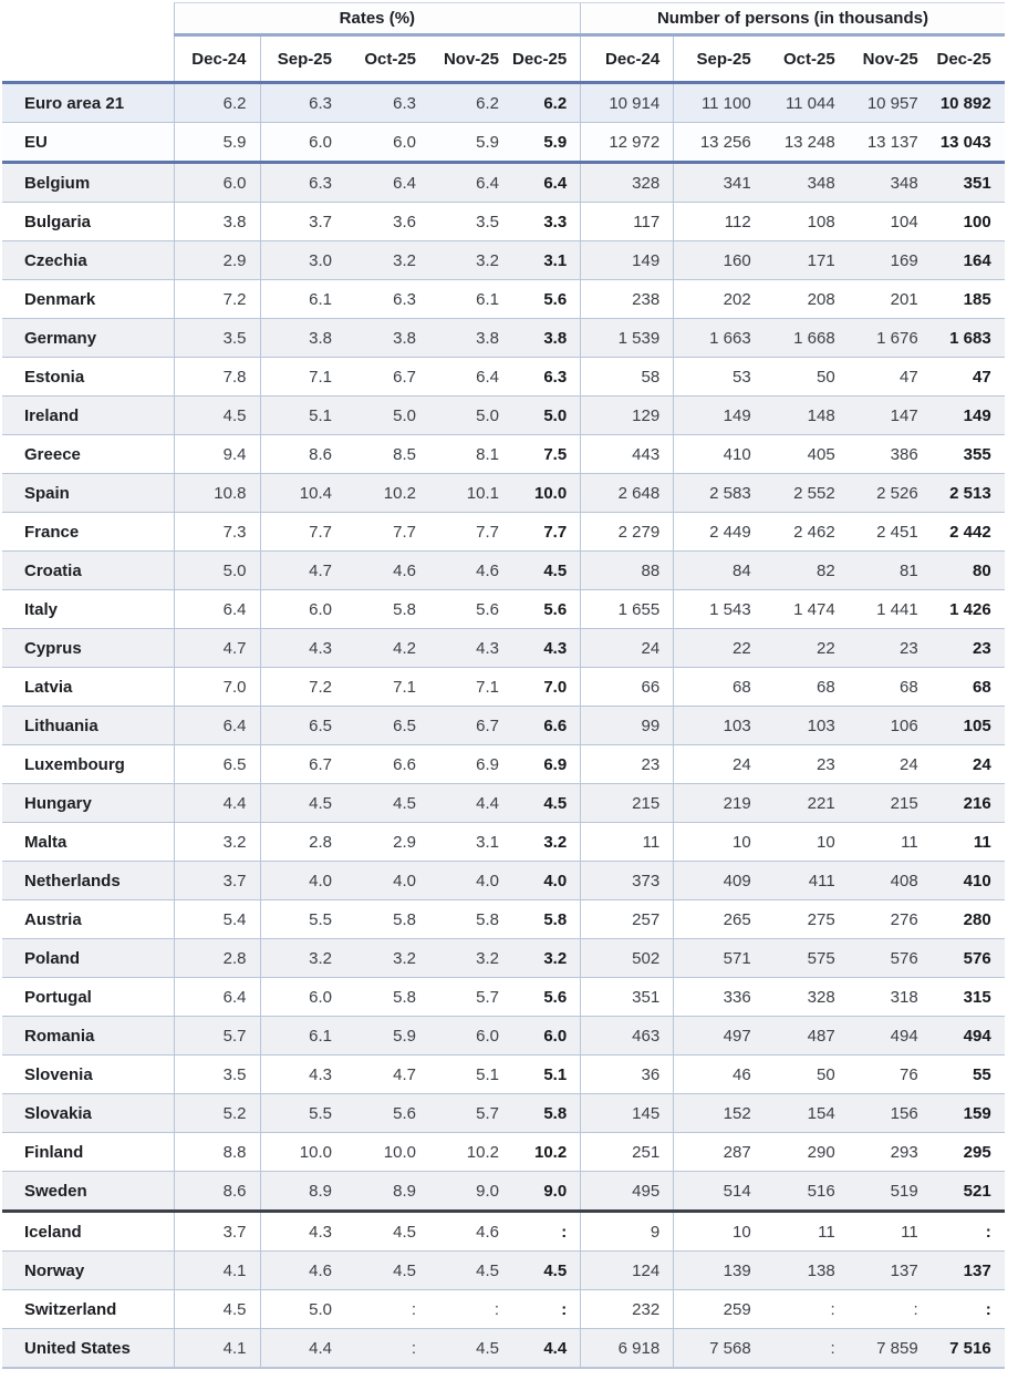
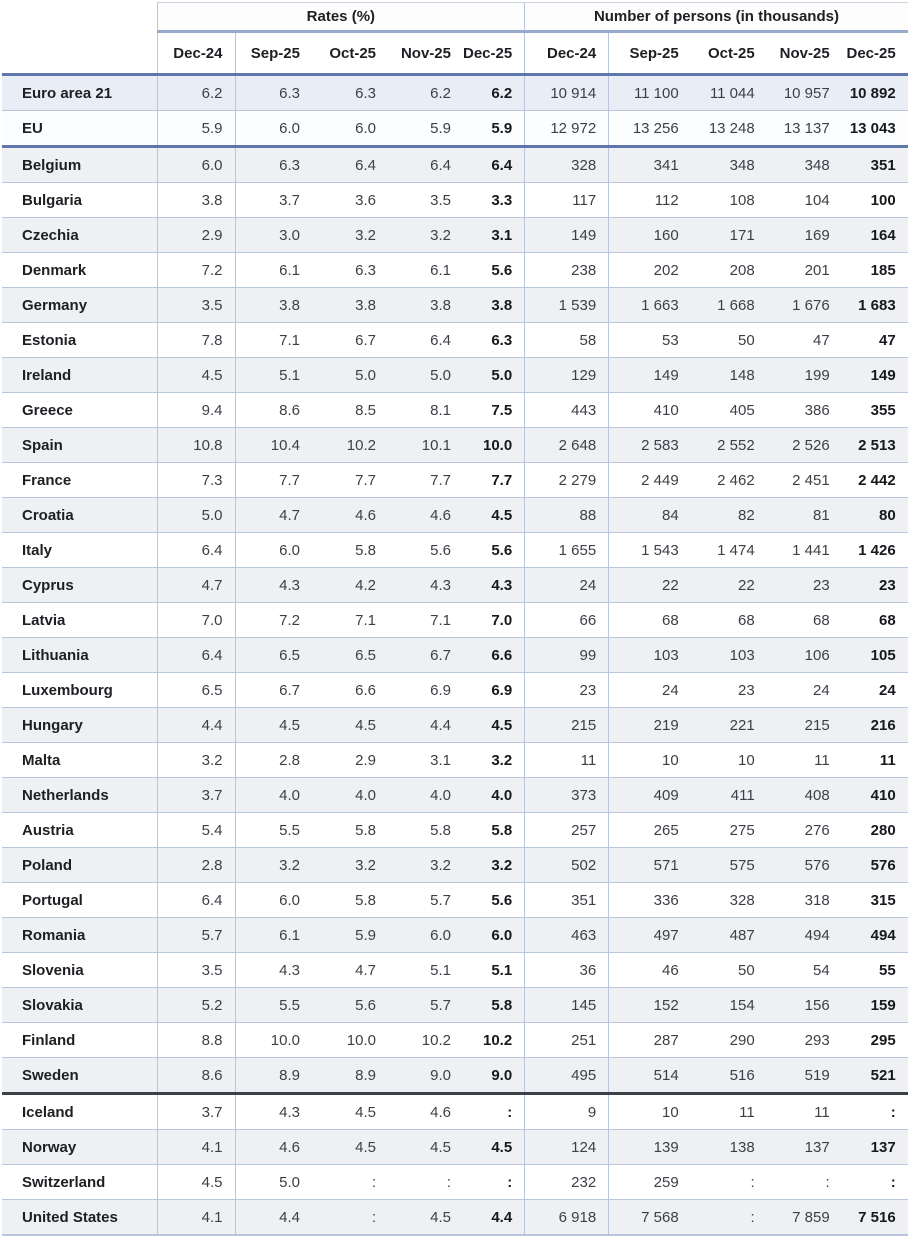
  	Rates (%)	Number of persons (in thousands)
  Dec-24	Sep-25	Oct-25	Nov-25	Dec-25	Dec-24	Sep-25	Oct-25	Nov-25	Dec-25
  Euro area 21	6.2	6.3	6.3	6.2	6.2	10 914	11 100	11 044	10 957	10 892
  EU	5.9	6.0	6.0	5.9	5.9	12 972	13 256	13 248	13 137	13 043
  Belgium	6.0	6.3	6.4	6.4	6.4	328	341	348	348	351
  Bulgaria	3.8	3.7	3.6	3.5	3.3	117	112	108	104	100
  Czechia	2.9	3.0	3.2	3.2	3.1	149	160	171	169	164
  Denmark	7.2	6.1	6.3	6.1	5.6	238	202	208	201	185
  Germany	3.5	3.8	3.8	3.8	3.8	1 539	1 663	1 668	1 676	1 683
  Estonia	7.8	7.1	6.7	6.4	6.3	58	53	50	47	47
- Ireland	4.5	5.1	5.0	5.0	5.0	129	149	148	147	149
+ Ireland	4.5	5.1	5.0	5.0	5.0	129	149	148	199	149
  Greece	9.4	8.6	8.5	8.1	7.5	443	410	405	386	355
  Spain	10.8	10.4	10.2	10.1	10.0	2 648	2 583	2 552	2 526	2 513
  France	7.3	7.7	7.7	7.7	7.7	2 279	2 449	2 462	2 451	2 442
  Croatia	5.0	4.7	4.6	4.6	4.5	88	84	82	81	80
  Italy	6.4	6.0	5.8	5.6	5.6	1 655	1 543	1 474	1 441	1 426
  Cyprus	4.7	4.3	4.2	4.3	4.3	24	22	22	23	23
  Latvia	7.0	7.2	7.1	7.1	7.0	66	68	68	68	68
  Lithuania	6.4	6.5	6.5	6.7	6.6	99	103	103	106	105
  Luxembourg	6.5	6.7	6.6	6.9	6.9	23	24	23	24	24
  Hungary	4.4	4.5	4.5	4.4	4.5	215	219	221	215	216
  Malta	3.2	2.8	2.9	3.1	3.2	11	10	10	11	11
  Netherlands	3.7	4.0	4.0	4.0	4.0	373	409	411	408	410
  Austria	5.4	5.5	5.8	5.8	5.8	257	265	275	276	280
  Poland	2.8	3.2	3.2	3.2	3.2	502	571	575	576	576
  Portugal	6.4	6.0	5.8	5.7	5.6	351	336	328	318	315
  Romania	5.7	6.1	5.9	6.0	6.0	463	497	487	494	494
- Slovenia	3.5	4.3	4.7	5.1	5.1	36	46	50	76	55
+ Slovenia	3.5	4.3	4.7	5.1	5.1	36	46	50	54	55
  Slovakia	5.2	5.5	5.6	5.7	5.8	145	152	154	156	159
  Finland	8.8	10.0	10.0	10.2	10.2	251	287	290	293	295
  Sweden	8.6	8.9	8.9	9.0	9.0	495	514	516	519	521
  Iceland	3.7	4.3	4.5	4.6	:	9	10	11	11	:
  Norway	4.1	4.6	4.5	4.5	4.5	124	139	138	137	137
  Switzerland	4.5	5.0	:	:	:	232	259	:	:	:
  United States	4.1	4.4	:	4.5	4.4	6 918	7 568	:	7 859	7 516
